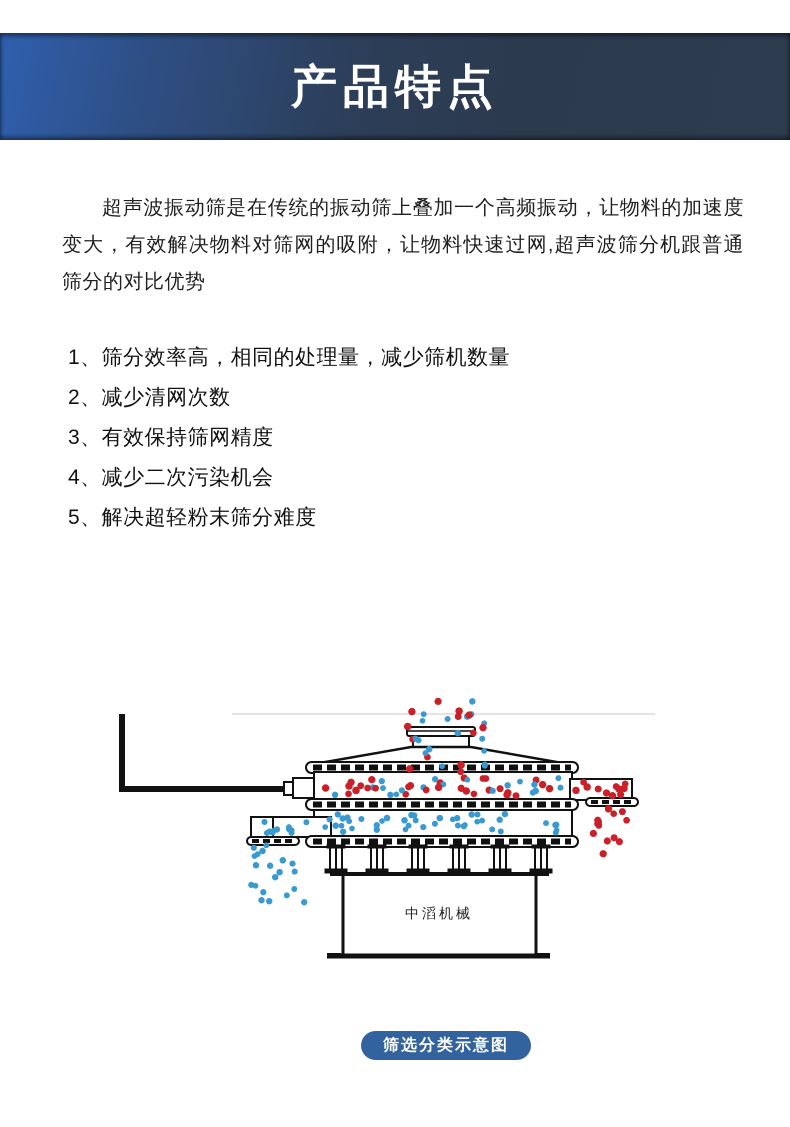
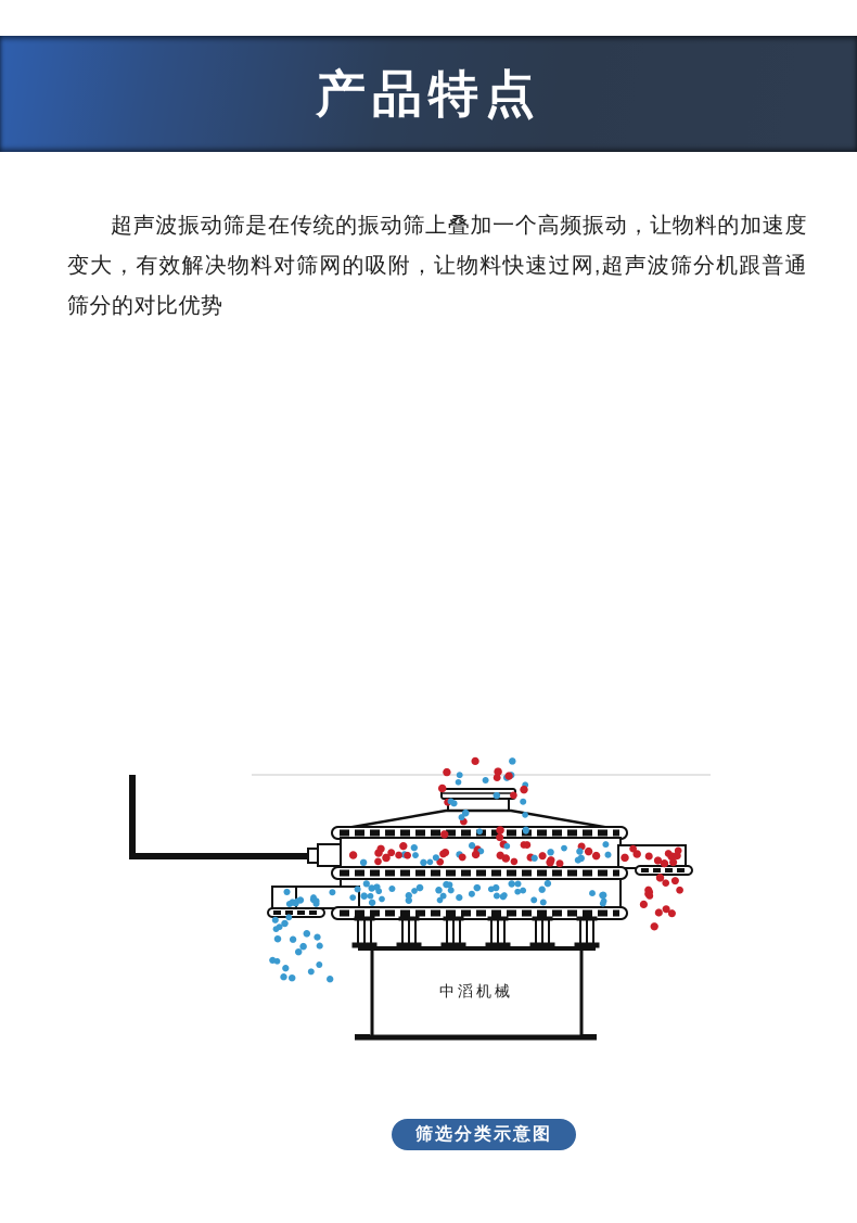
  产品特点
  超声波振动筛是在传统的振动筛上叠加一个高频振动，让物料的加速度变大，有效解决物料对筛网的吸附，让物料快速过网,超声波筛分机跟普通筛分的对比优势
- 1、筛分效率高，相同的处理量，减少筛机数量
- 2、减少清网次数
- 3、有效保持筛网精度
- 4、减少二次污染机会
- 5、解决超轻粉末筛分难度
  中滔机械
  筛选分类示意图
